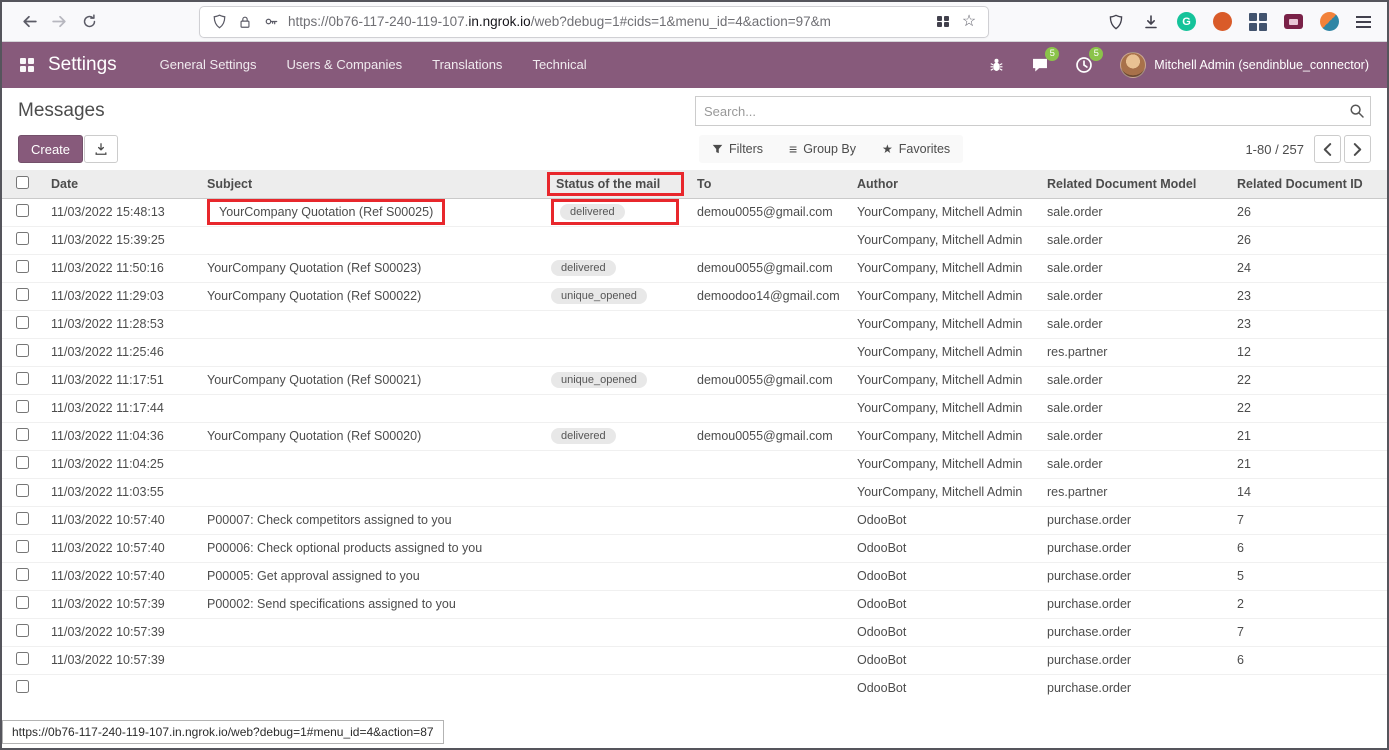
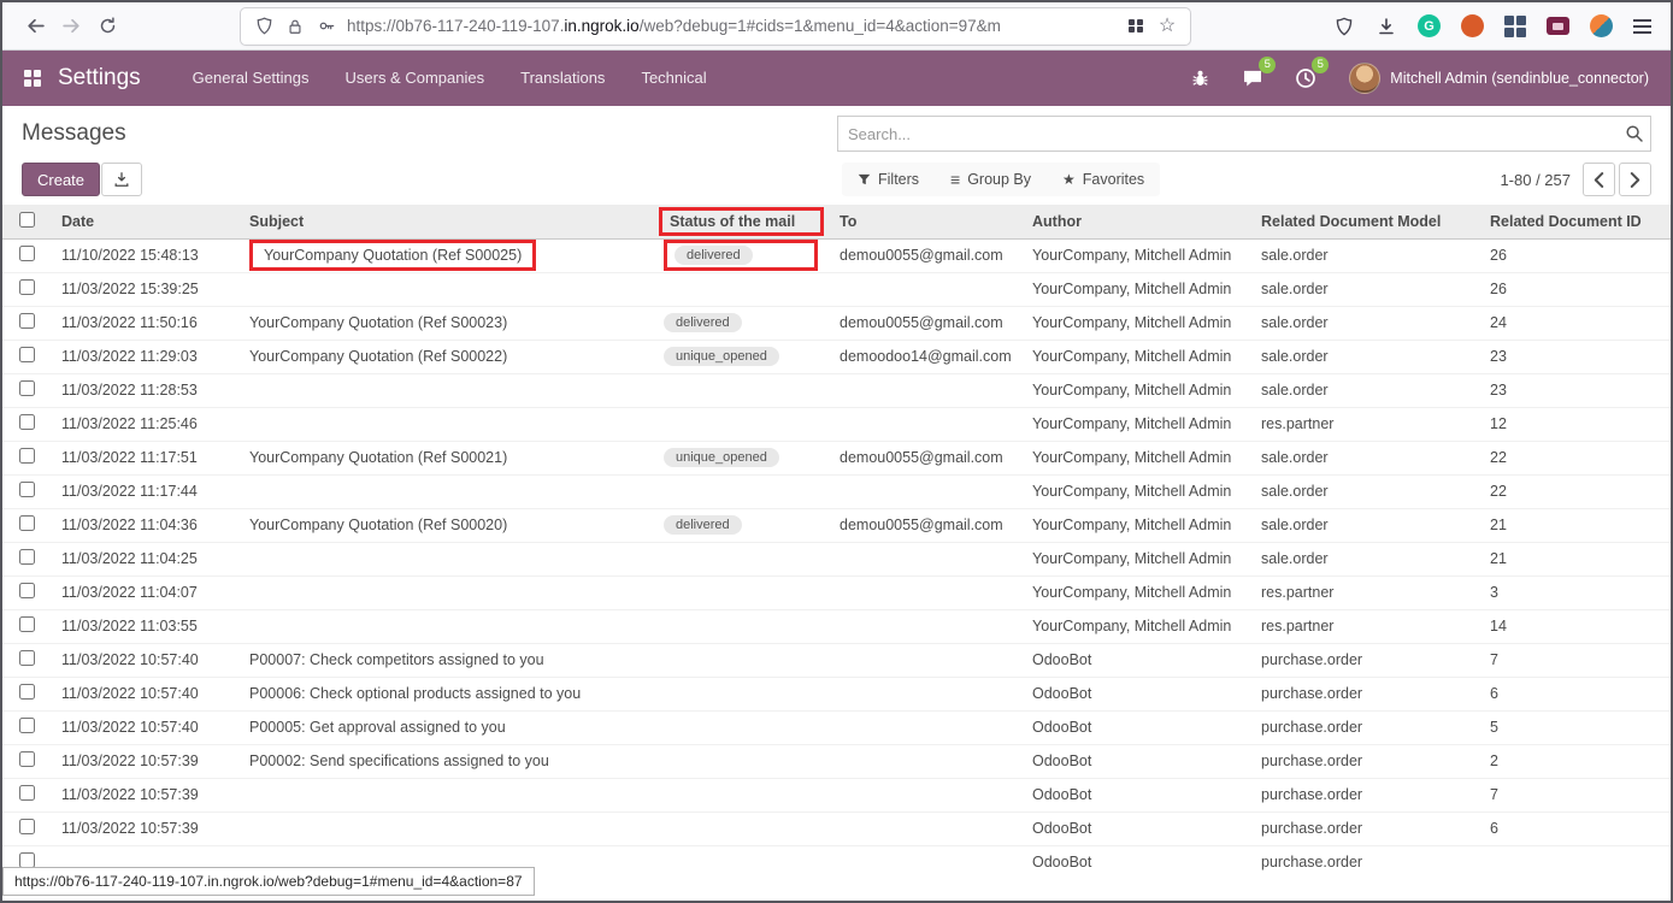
  https://0b76-117-240-119-107.in.ngrok.io/web?debug=1#cids=1&menu_id=4&action=97&m
  ☆
  G
  Settings
  General Settings
  Users & Companies
  Translations
  Technical
  5
  5
  Mitchell Admin (sendinblue_connector)
  Messages
  Search...
  Create
  Filters
  ≡
  Group By
  ★
  Favorites
  1-80 / 257
  	Date	Subject	Status of the mail	To	Author	Related Document Model	Related Document ID
- 	11/03/2022 15:48:13	YourCompany Quotation (Ref S00025)	delivered	demou0055@gmail.com	YourCompany, Mitchell Admin	sale.order	26
+ 	11/10/2022 15:48:13	YourCompany Quotation (Ref S00025)	delivered	demou0055@gmail.com	YourCompany, Mitchell Admin	sale.order	26
  	11/03/2022 15:39:25				YourCompany, Mitchell Admin	sale.order	26
  	11/03/2022 11:50:16	YourCompany Quotation (Ref S00023)	delivered	demou0055@gmail.com	YourCompany, Mitchell Admin	sale.order	24
  	11/03/2022 11:29:03	YourCompany Quotation (Ref S00022)	unique_opened	demoodoo14@gmail.com	YourCompany, Mitchell Admin	sale.order	23
  	11/03/2022 11:28:53				YourCompany, Mitchell Admin	sale.order	23
  	11/03/2022 11:25:46				YourCompany, Mitchell Admin	res.partner	12
  	11/03/2022 11:17:51	YourCompany Quotation (Ref S00021)	unique_opened	demou0055@gmail.com	YourCompany, Mitchell Admin	sale.order	22
  	11/03/2022 11:17:44				YourCompany, Mitchell Admin	sale.order	22
  	11/03/2022 11:04:36	YourCompany Quotation (Ref S00020)	delivered	demou0055@gmail.com	YourCompany, Mitchell Admin	sale.order	21
  	11/03/2022 11:04:25				YourCompany, Mitchell Admin	sale.order	21
+ 	11/03/2022 11:04:07				YourCompany, Mitchell Admin	res.partner	3
  	11/03/2022 11:03:55				YourCompany, Mitchell Admin	res.partner	14
  	11/03/2022 10:57:40	P00007: Check competitors assigned to you			OdooBot	purchase.order	7
  	11/03/2022 10:57:40	P00006: Check optional products assigned to you			OdooBot	purchase.order	6
  	11/03/2022 10:57:40	P00005: Get approval assigned to you			OdooBot	purchase.order	5
  	11/03/2022 10:57:39	P00002: Send specifications assigned to you			OdooBot	purchase.order	2
  	11/03/2022 10:57:39				OdooBot	purchase.order	7
  	11/03/2022 10:57:39				OdooBot	purchase.order	6
  					OdooBot	purchase.order
  https://0b76-117-240-119-107.in.ngrok.io/web?debug=1#menu_id=4&action=87
